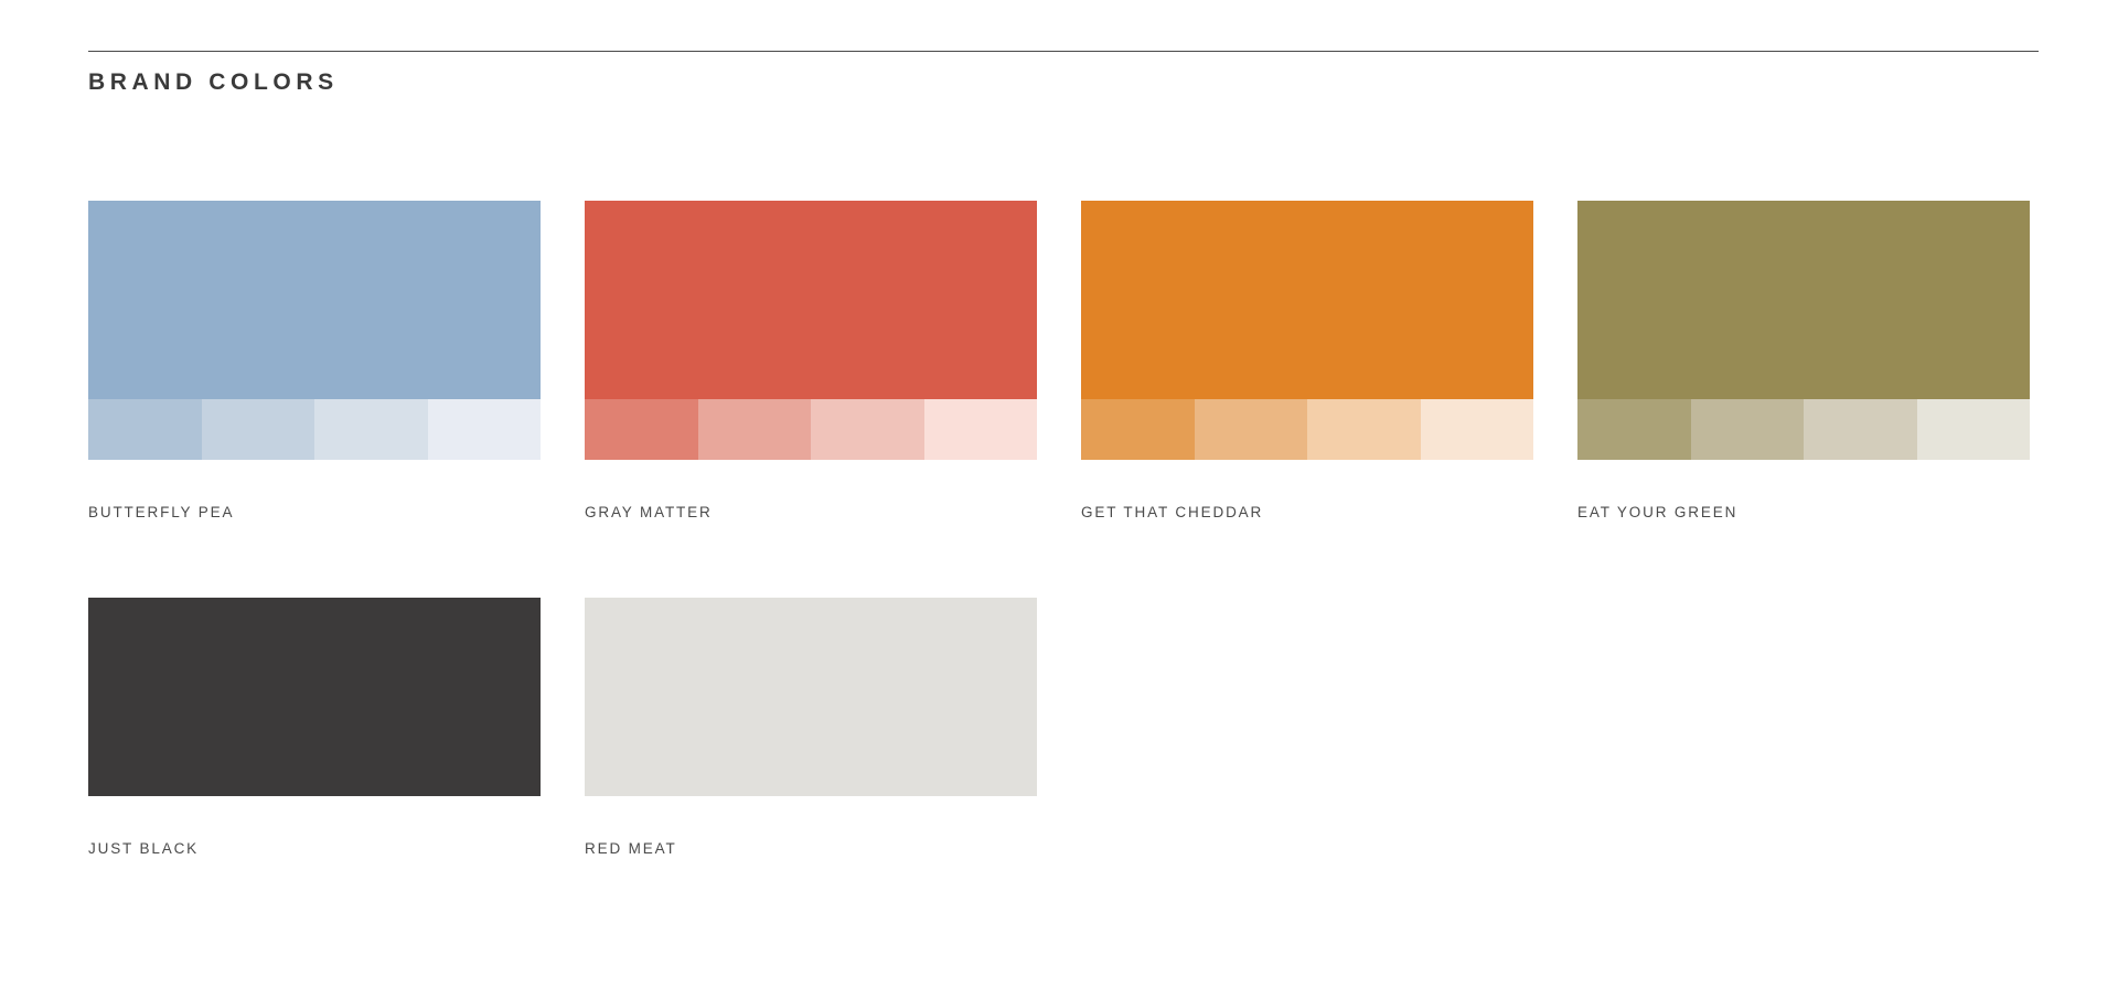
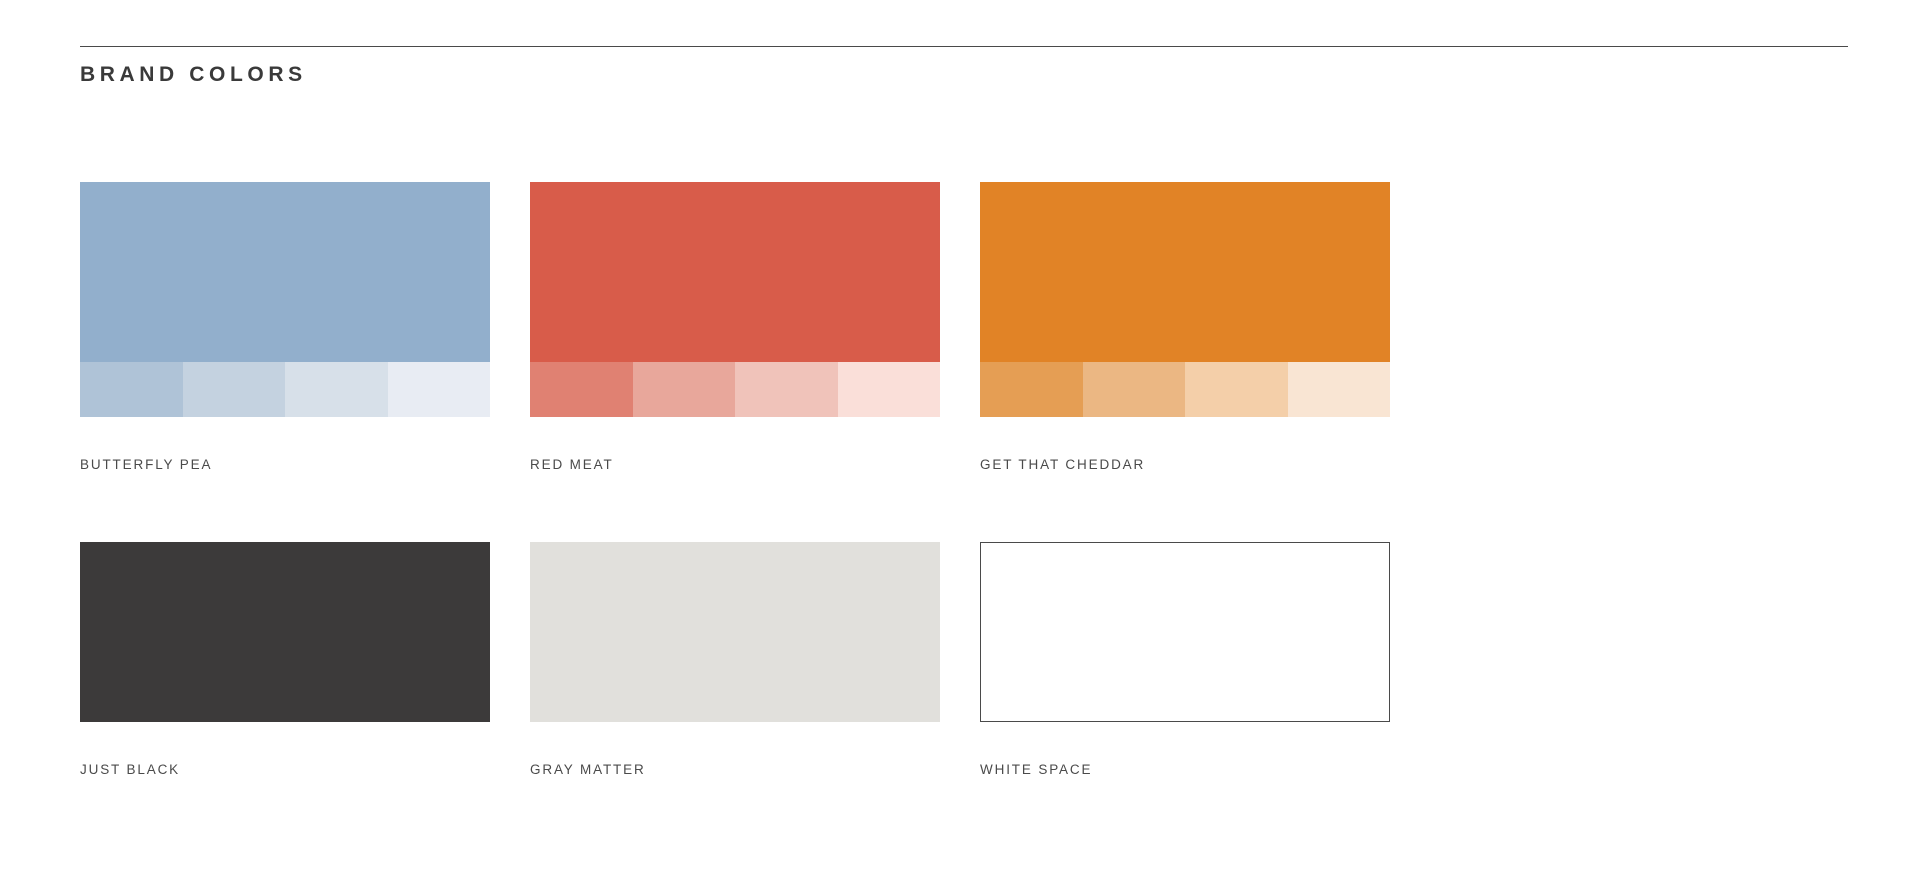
  BRAND COLORS
  BUTTERFLY PEA
- GRAY MATTER
+ RED MEAT
  GET THAT CHEDDAR
- EAT YOUR GREEN
  JUST BLACK
- RED MEAT
+ GRAY MATTER
+ WHITE SPACE
